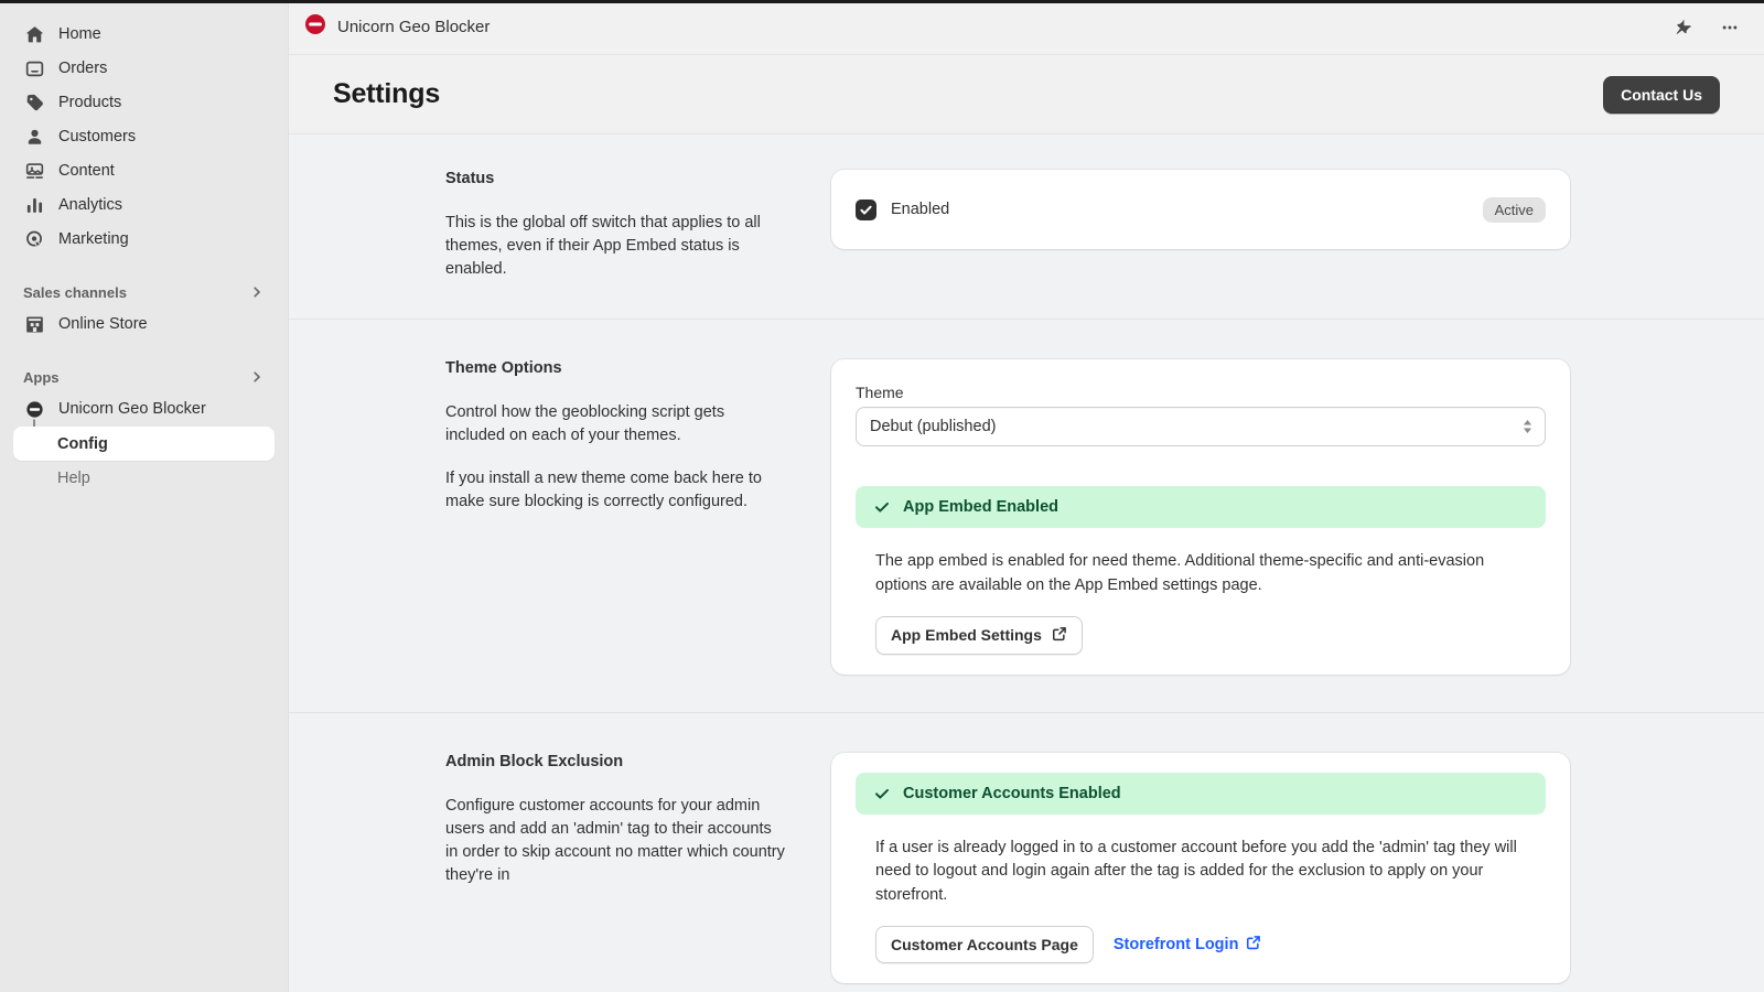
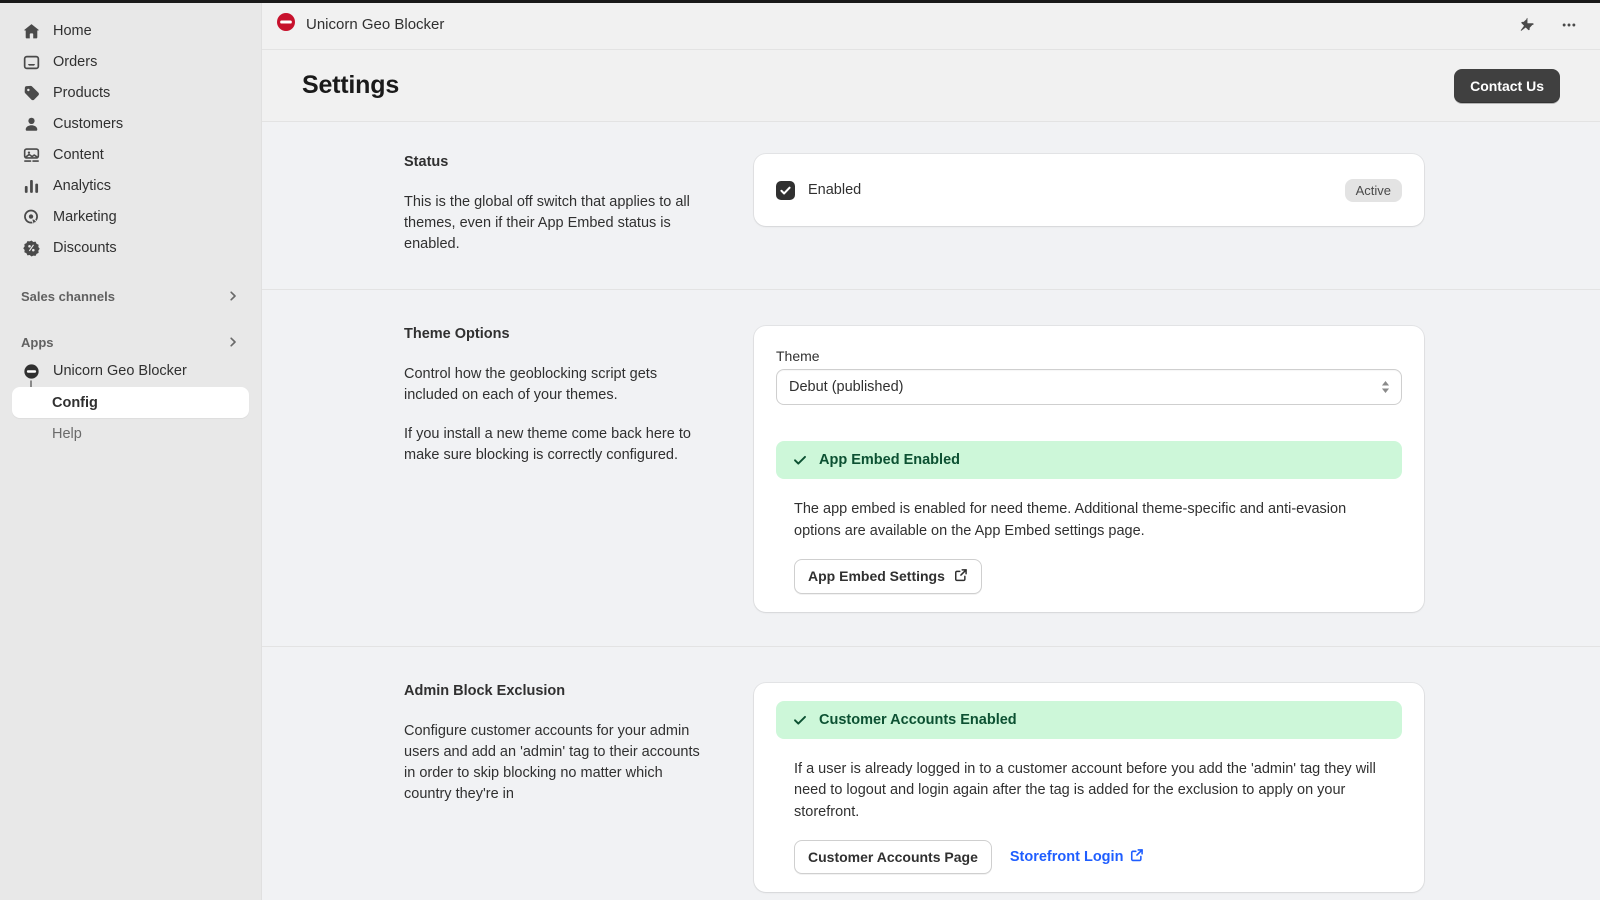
  Home
  Orders
  Products
  Customers
  Content
  Analytics
  Marketing
+ Discounts
  Sales channels
- Online Store
  Apps
  Unicorn Geo Blocker
  Config
  Help
  Unicorn Geo Blocker
  Settings
  Contact Us
  Status
  This is the global off switch that applies to all themes, even if their App Embed status is enabled.
  Enabled
  Active
  Theme Options
  Control how the geoblocking script gets included on each of your themes.
  If you install a new theme come back here to make sure blocking is correctly configured.
  Theme
  Debut (published)
  App Embed Enabled
  The app embed is enabled for need theme. Additional theme-specific and anti-evasion options are available on the App Embed settings page.
  App Embed Settings
  Admin Block Exclusion
- Configure customer accounts for your admin users and add an 'admin' tag to their accounts in order to skip account no matter which country they're in
+ Configure customer accounts for your admin users and add an 'admin' tag to their accounts in order to skip blocking no matter which country they're in
  Customer Accounts Enabled
  If a user is already logged in to a customer account before you add the 'admin' tag they will need to logout and login again after the tag is added for the exclusion to apply on your storefront.
  Customer Accounts Page
  Storefront Login
